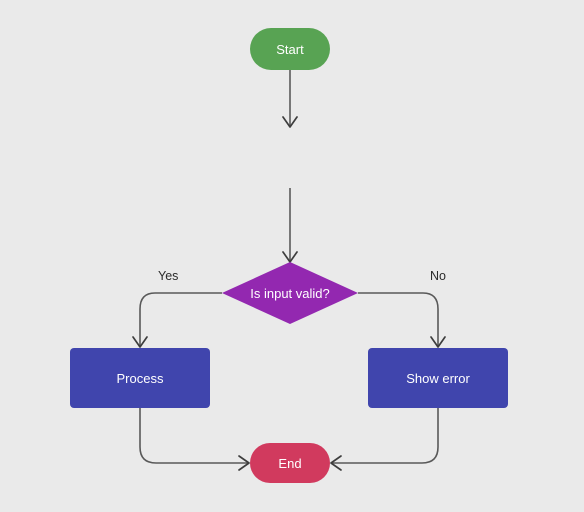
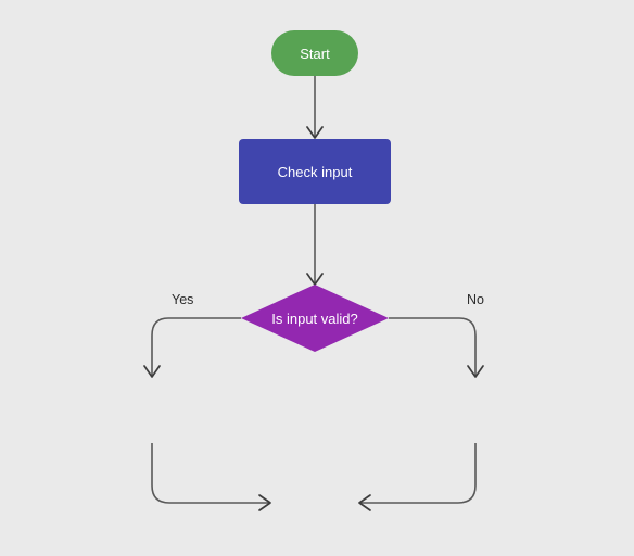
  Start
+ Check input
  Is input valid?
  Yes
  No
- Process
- Show error
- End
